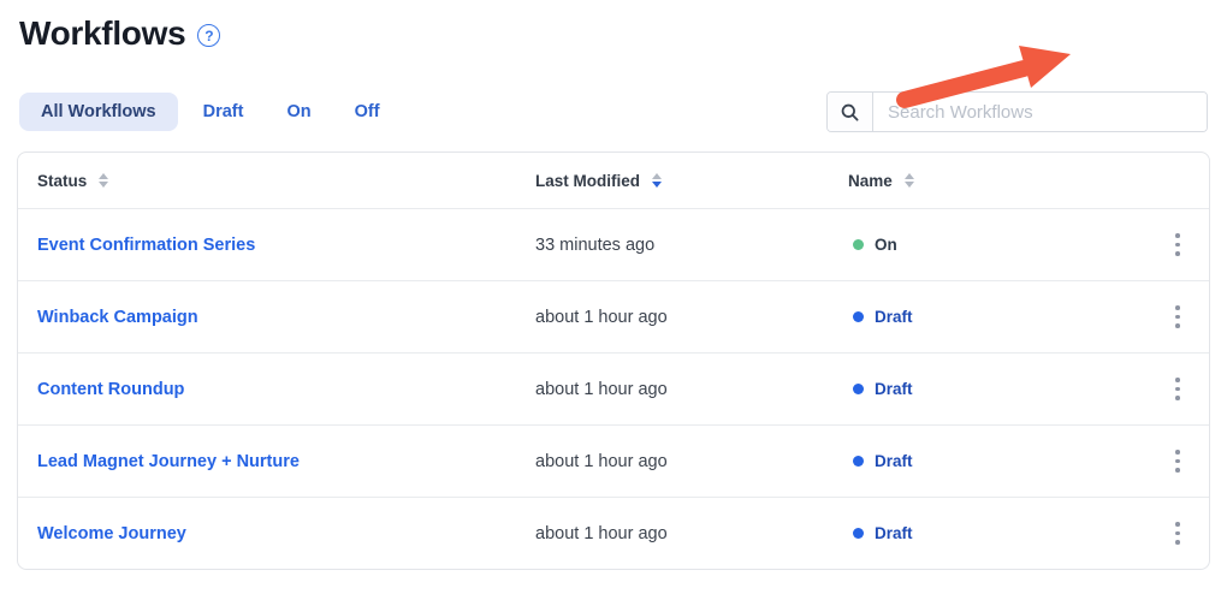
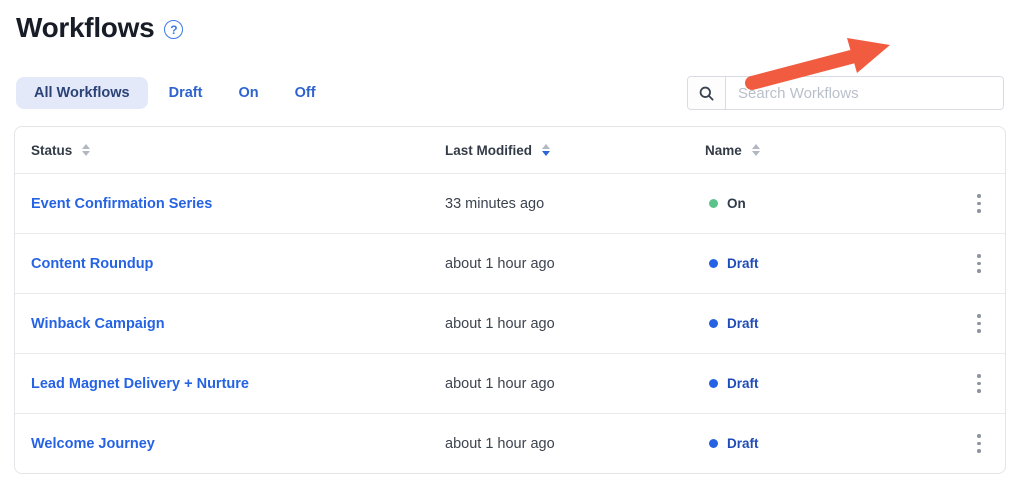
  Workflows
  ?
  All Workflows
  Draft
  On
  Off
  Search Workflows
  Status
  Last Modified
  Name
  Event Confirmation Series
  33 minutes ago
  On
- Winback Campaign
+ Content Roundup
  about 1 hour ago
  Draft
- Content Roundup
+ Winback Campaign
  about 1 hour ago
  Draft
- Lead Magnet Journey + Nurture
+ Lead Magnet Delivery + Nurture
  about 1 hour ago
  Draft
  Welcome Journey
  about 1 hour ago
  Draft
